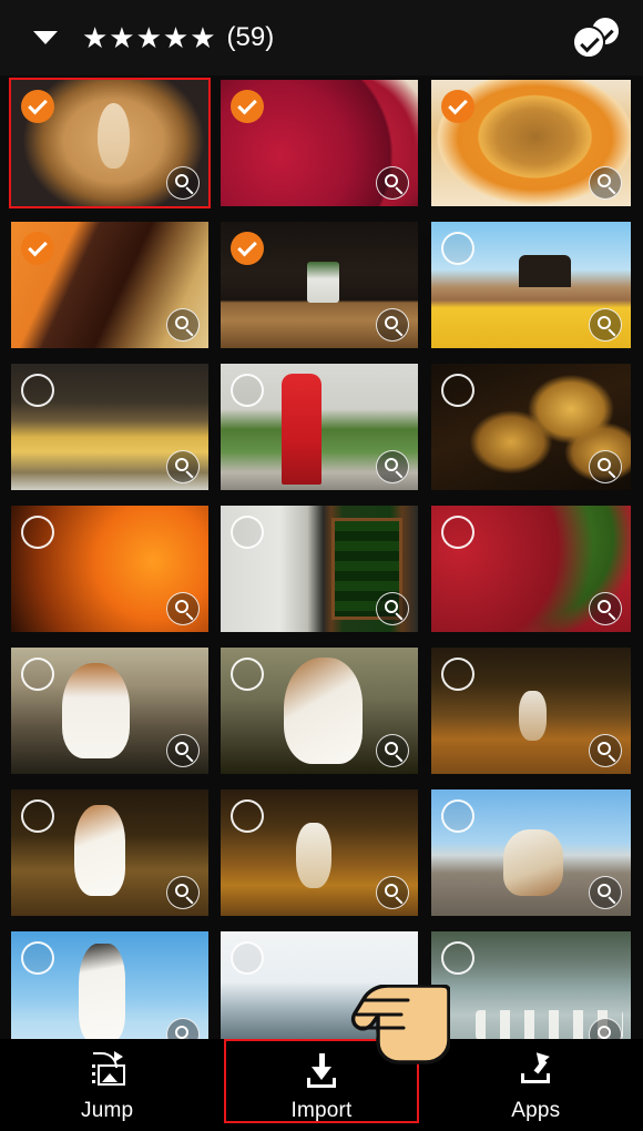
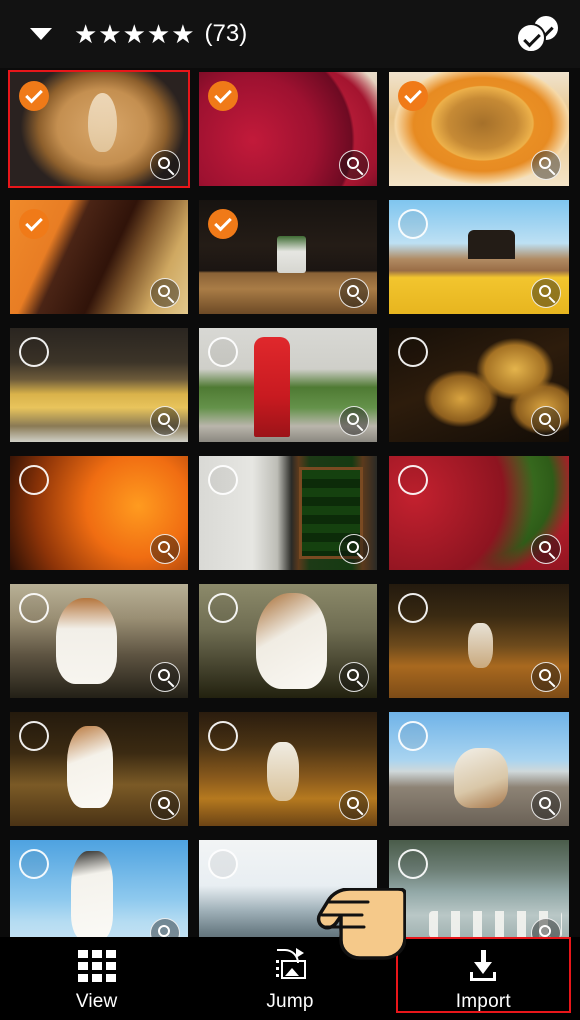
  ★★★★★
- (59)
+ (73)
+ View
  Jump
  Import
- Apps
